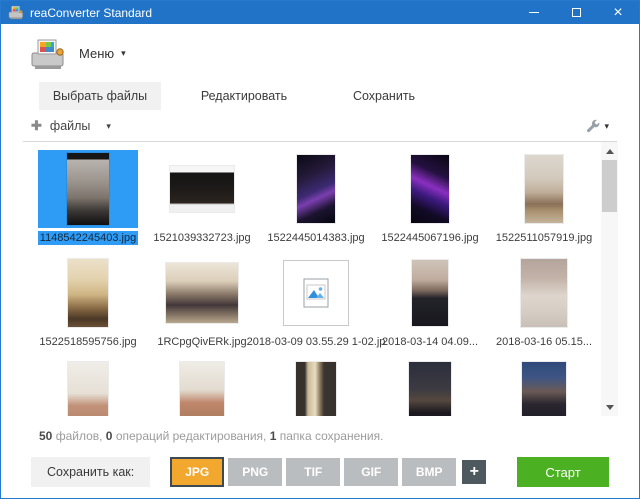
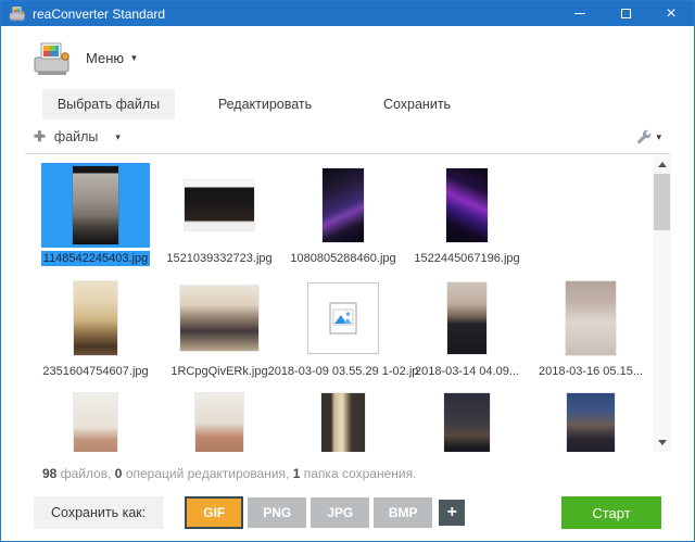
  reaConverter Standard
  ×
  Меню
  ▾
  Выбрать файлы
  Редактировать
  Сохранить
  ✚
  файлы
  ▾
  ▾
  1148542245403.jpg
  1521039332723.jpg
- 1522445014383.jpg
+ 1080805288460.jpg
  1522445067196.jpg
- 1522511057919.jpg
- 1522518595756.jpg
+ 2351604754607.jpg
  1RCpgQivERk.jpg
  2018-03-09 03.55.29 1-02.jp
  2018-03-14 04.09...
  2018-03-16 05.15...
- 50 файлов, 0 операций редактирования, 1 папка сохранения.
+ 98 файлов, 0 операций редактирования, 1 папка сохранения.
  Сохранить как:
- JPG
+ GIF
  PNG
- TIF
- GIF
+ JPG
  BMP
  +
  Старт
